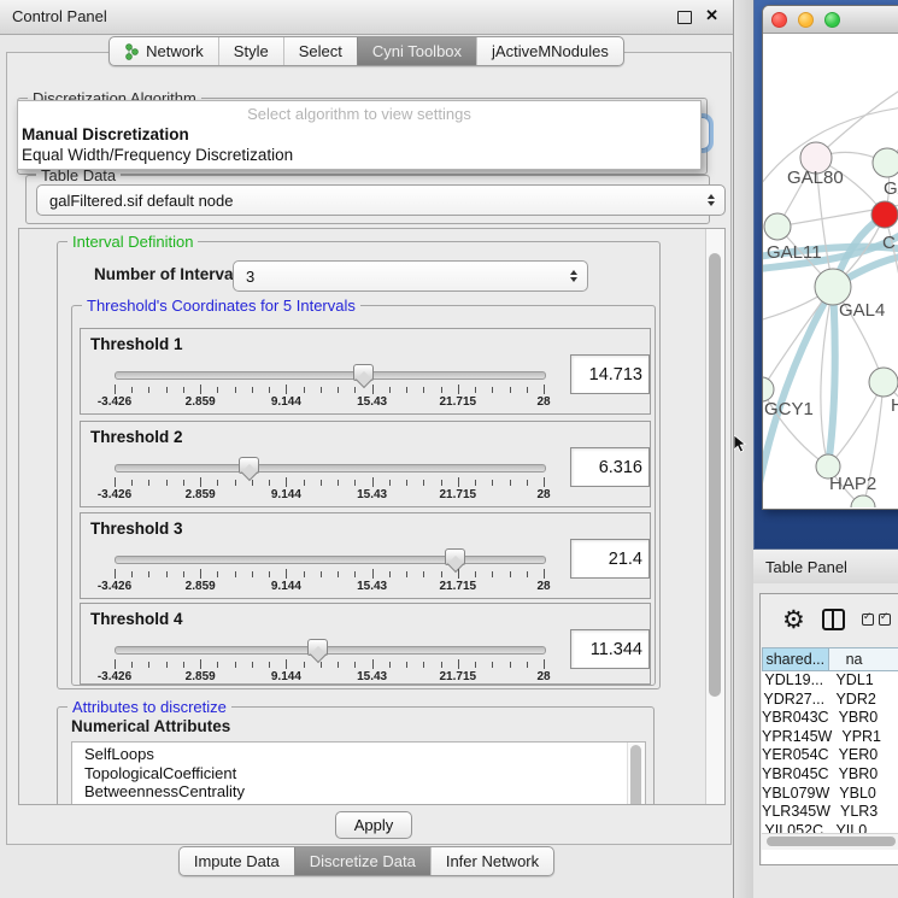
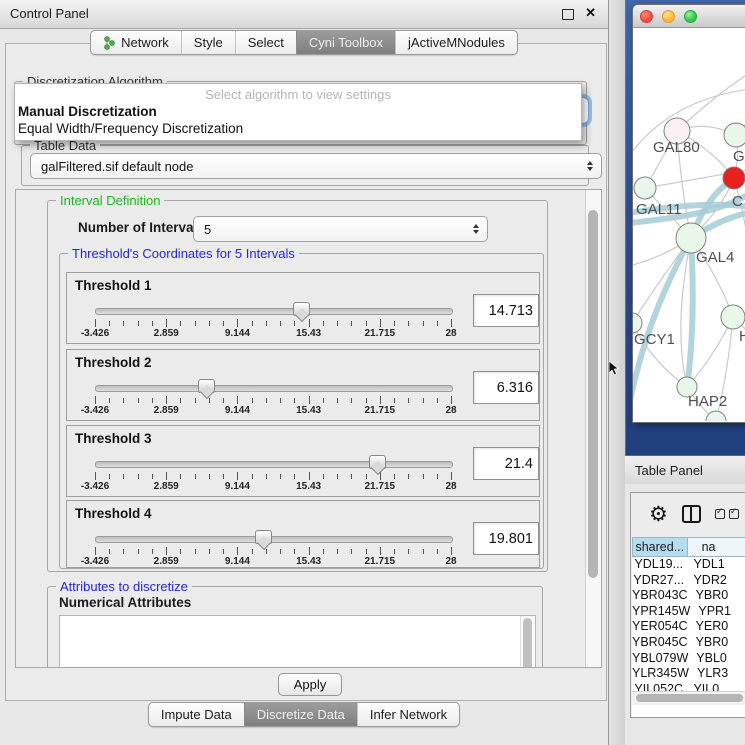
  Control Panel
  ✕
  Network
  Style
  Select
  Cyni Toolbox
  jActiveMNodules
  Discretization Algorithm
  Select algorithm to view settings
  Manual Discretization
  Equal Width/Frequency Discretization
  Table Data
  galFiltered.sif default node
  Interval Definition
  Number of Interva
- 3
+ 5
  Threshold's Coordinates for 5 Intervals
  Threshold 1
  -3.426
  2.859
  9.144
  15.43
  21.715
  28
  14.713
  Threshold 2
  -3.426
  2.859
  9.144
  15.43
  21.715
  28
  6.316
  Threshold 3
  -3.426
  2.859
  9.144
  15.43
  21.715
  28
  21.4
  Threshold 4
  -3.426
  2.859
  9.144
  15.43
  21.715
  28
- 11.344
+ 19.801
  Attributes to discretize
  Numerical Attributes
- SelfLoops
- TopologicalCoefficient
- BetweennessCentrality
  Apply
  Impute Data
  Discretize Data
  Infer Network
  GAL80
  C
  GAL11
  GAL4
  GCY1
  H
  HAP2
  Table Panel
  ⚙
  shared...
  na
  YDL19...
  YDL1
  YDR27...
  YDR2
  YBR043C
  YBR0
  YPR145W
  YPR1
  YER054C
  YER0
  YBR045C
  YBR0
  YBL079W
  YBL0
  YLR345W
  YLR3
  YIL052C
  YIL0
